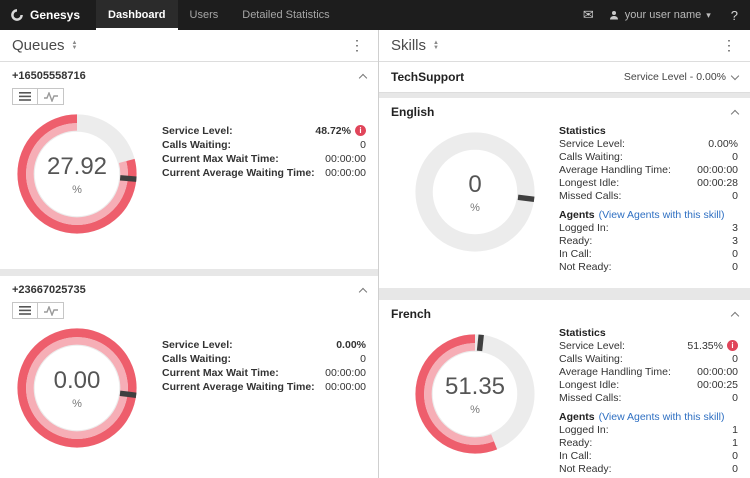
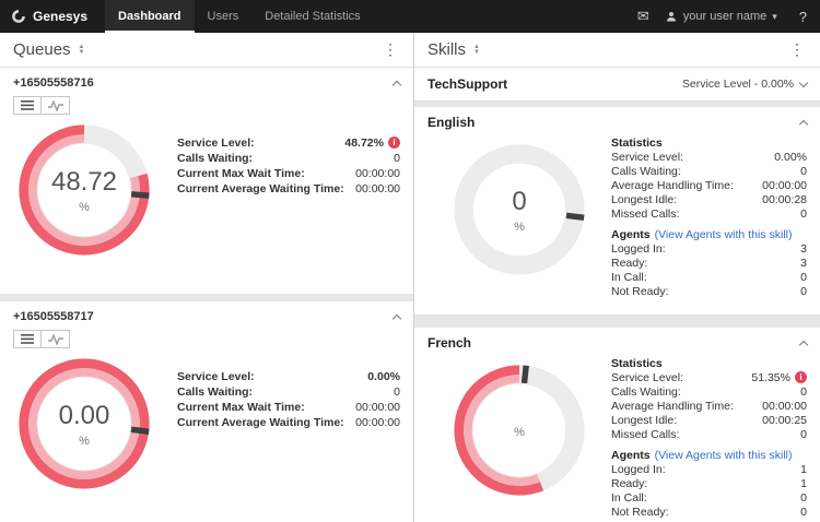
  Genesys
  Dashboard
  Users
  Detailed Statistics
  ✉
  your user name
  ▾
  ?
  Queues
  ⋮
  +16505558716
- 27.92
+ 48.72
  %
  Service Level:
  48.72%
  i
  Calls Waiting:
  0
  Current Max Wait Time:
  00:00:00
  Current Average Waiting Time:
  00:00:00
- +23667025735
+ +16505558717
  0.00
  %
  Service Level:
  0.00%
  Calls Waiting:
  0
  Current Max Wait Time:
  00:00:00
  Current Average Waiting Time:
  00:00:00
  Skills
  ⋮
  TechSupport
  Service Level - 0.00%
  English
  0
  %
  Statistics
  Service Level:
  0.00%
  Calls Waiting:
  0
  Average Handling Time:
  00:00:00
  Longest Idle:
  00:00:28
  Missed Calls:
  0
  Agents
  (View Agents with this skill)
  Logged In:
  3
  Ready:
  3
  In Call:
  0
  Not Ready:
  0
  French
- 51.35
  %
  Statistics
  Service Level:
  51.35%
  i
  Calls Waiting:
  0
  Average Handling Time:
  00:00:00
  Longest Idle:
  00:00:25
  Missed Calls:
  0
  Agents
  (View Agents with this skill)
  Logged In:
  1
  Ready:
  1
  In Call:
  0
  Not Ready:
  0
